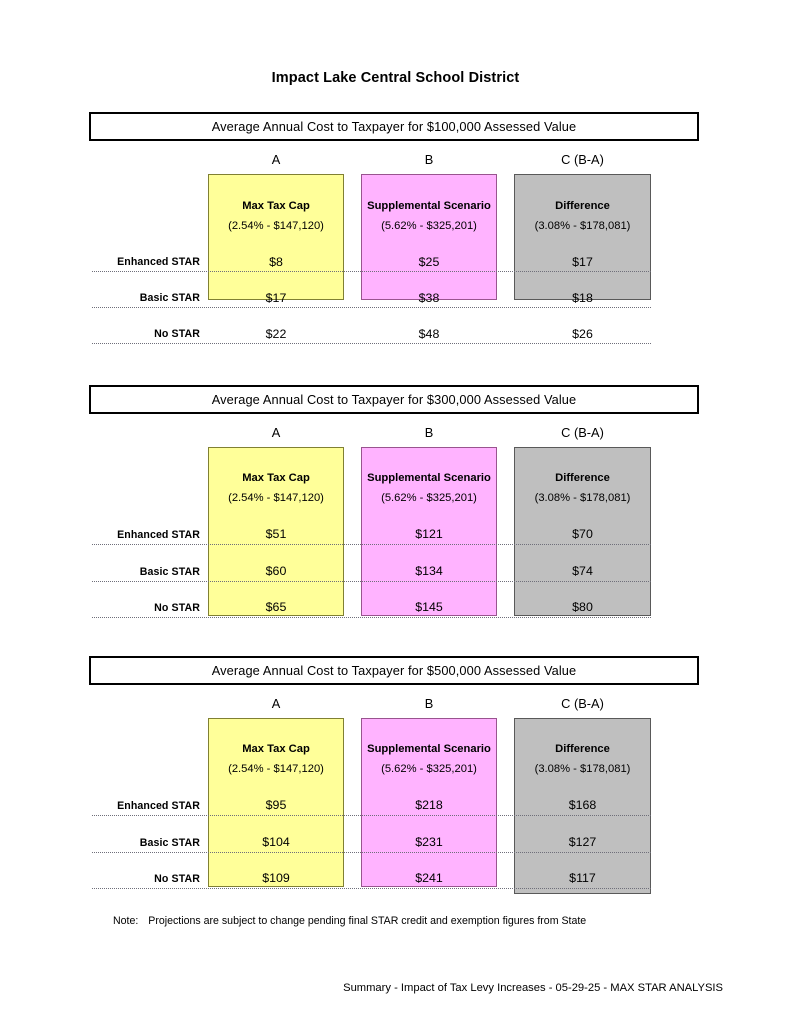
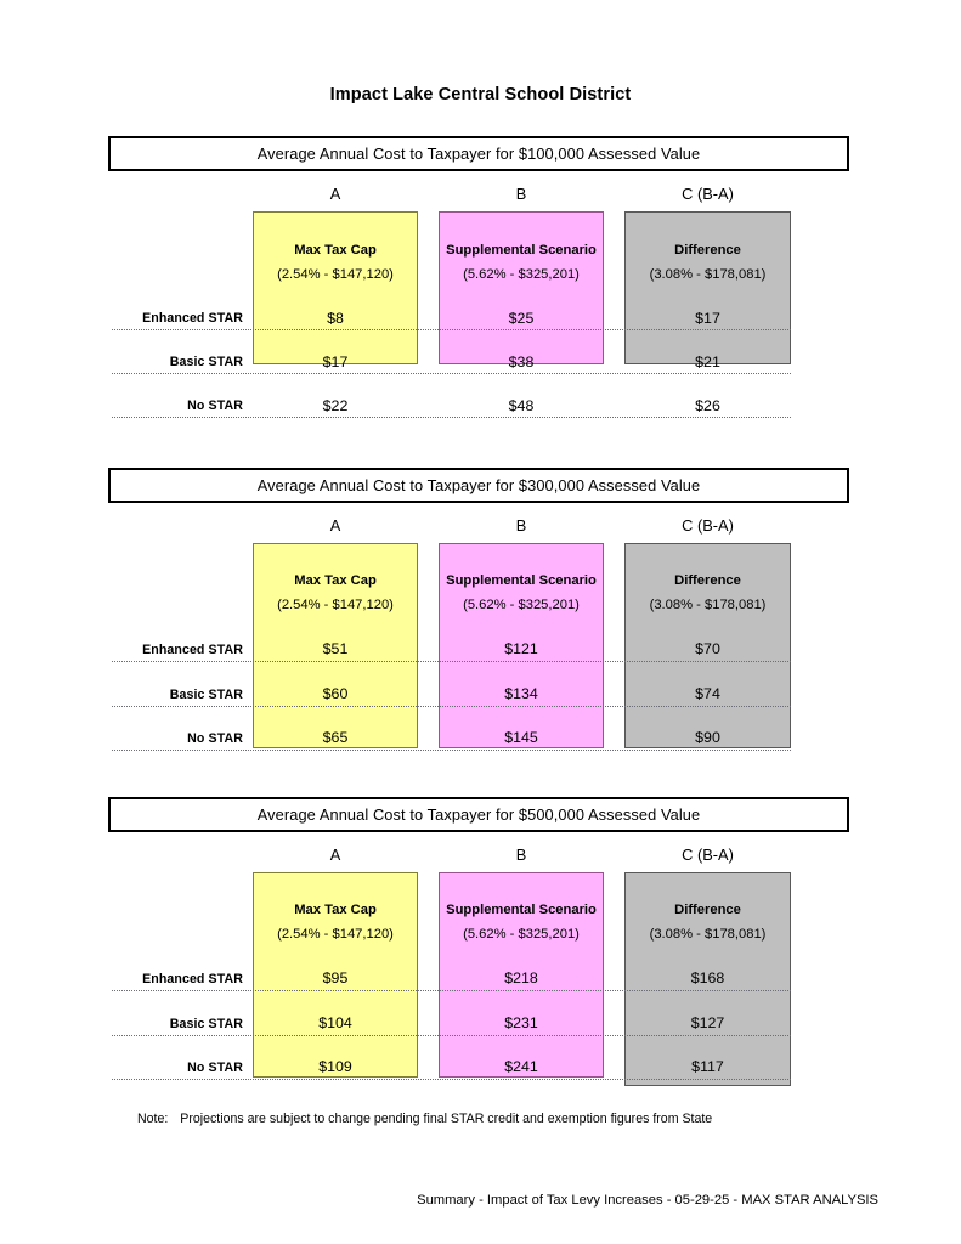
  Impact Lake Central School District
  Average Annual Cost to Taxpayer for $100,000 Assessed Value
  A
  B
  C (B-A)
  Max Tax Cap
  (2.54% - $147,120)
  Supplemental Scenario
  (5.62% - $325,201)
  Difference
  (3.08% - $178,081)
  Enhanced STAR
  $8
  $25
  $17
  Basic STAR
  $17
  $38
- $18
+ $21
  No STAR
  $22
  $48
  $26
  Average Annual Cost to Taxpayer for $300,000 Assessed Value
  A
  B
  C (B-A)
  Max Tax Cap
  (2.54% - $147,120)
  Supplemental Scenario
  (5.62% - $325,201)
  Difference
  (3.08% - $178,081)
  Enhanced STAR
  $51
  $121
  $70
  Basic STAR
  $60
  $134
  $74
  No STAR
  $65
  $145
- $80
+ $90
  Average Annual Cost to Taxpayer for $500,000 Assessed Value
  A
  B
  C (B-A)
  Max Tax Cap
  (2.54% - $147,120)
  Supplemental Scenario
  (5.62% - $325,201)
  Difference
  (3.08% - $178,081)
  Enhanced STAR
  $95
  $218
  $168
  Basic STAR
  $104
  $231
  $127
  No STAR
  $109
  $241
  $117
  Note: Projections are subject to change pending final STAR credit and exemption figures from State
  Summary - Impact of Tax Levy Increases - 05-29-25 - MAX STAR ANALYSIS
